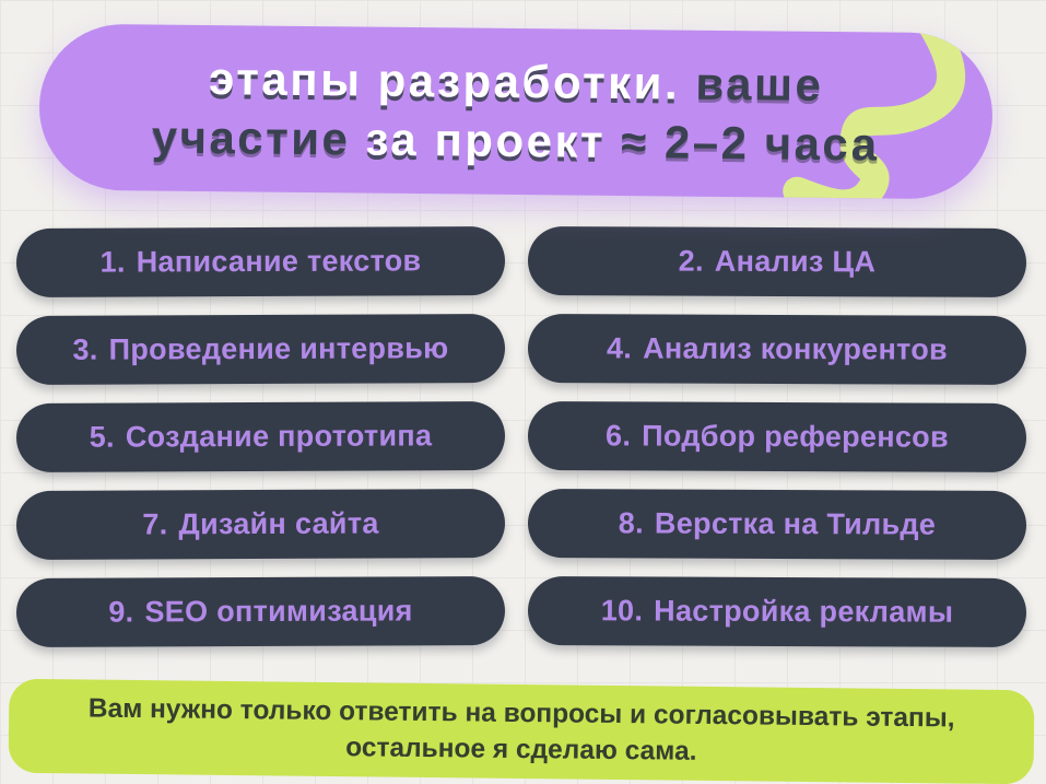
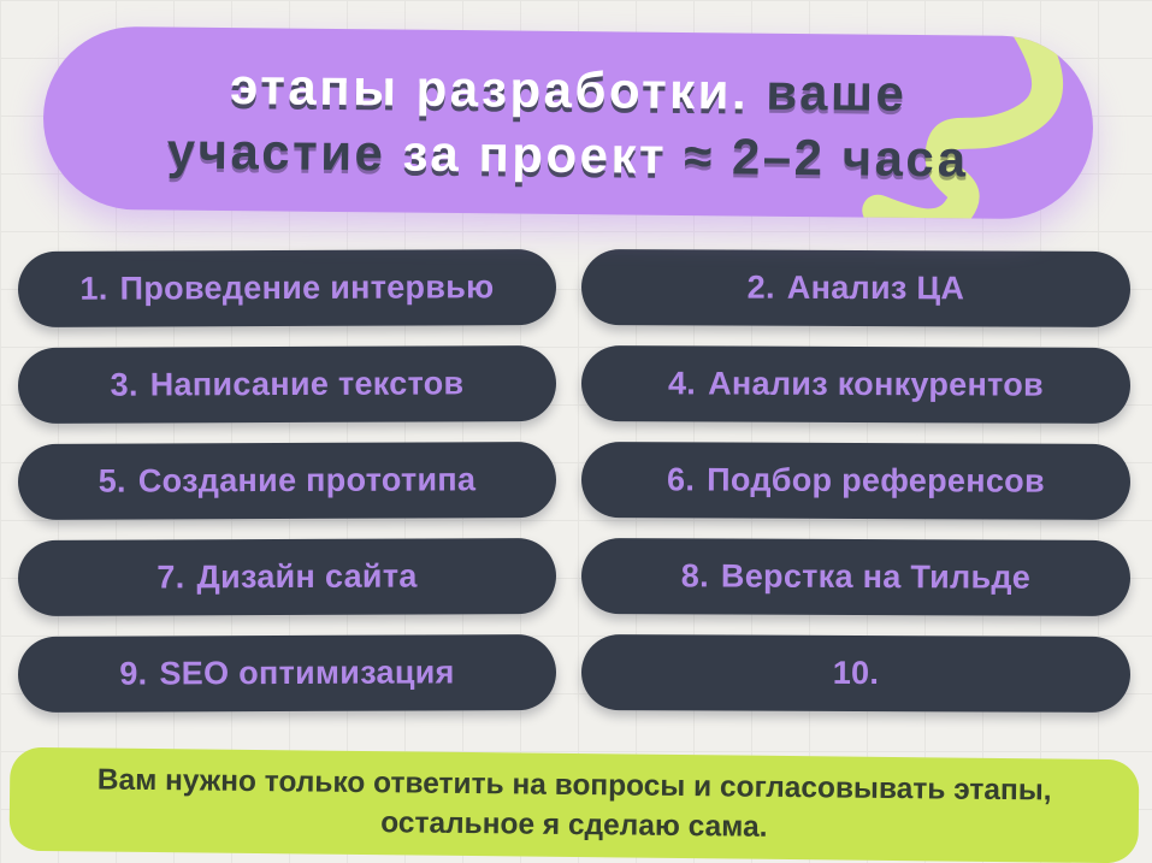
  этапы разработки. ваше
  участие за проект ≈ 2–2 часа
  1.
- Написание текстов
+ Проведение интервью
  2.
  Анализ ЦА
  3.
- Проведение интервью
+ Написание текстов
  4.
  Анализ конкурентов
  5.
  Создание прототипа
  6.
  Подбор референсов
  7.
  Дизайн сайта
  8.
  Верстка на Тильде
  9.
  SEO оптимизация
  10.
- Настройка рекламы
  Вам нужно только ответить на вопросы и согласовывать этапы,
  остальное я сделаю сама.
